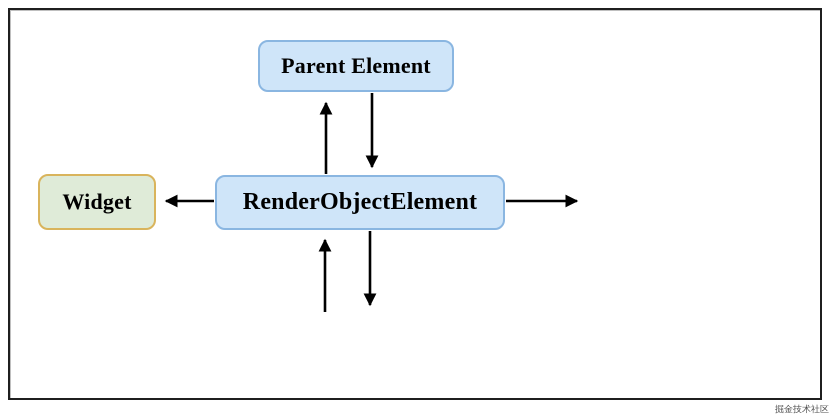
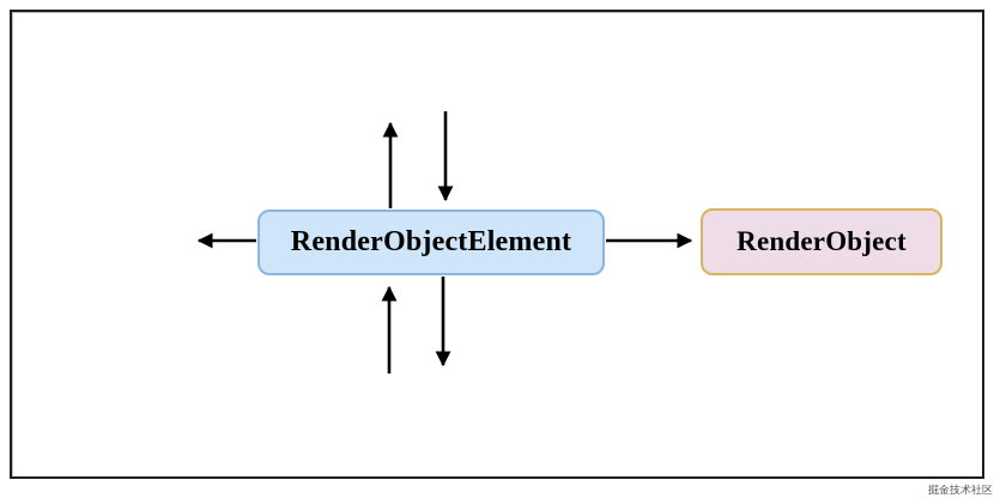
- Parent Element
- Widget
  RenderObjectElement
+ RenderObject
  掘金技术社区
